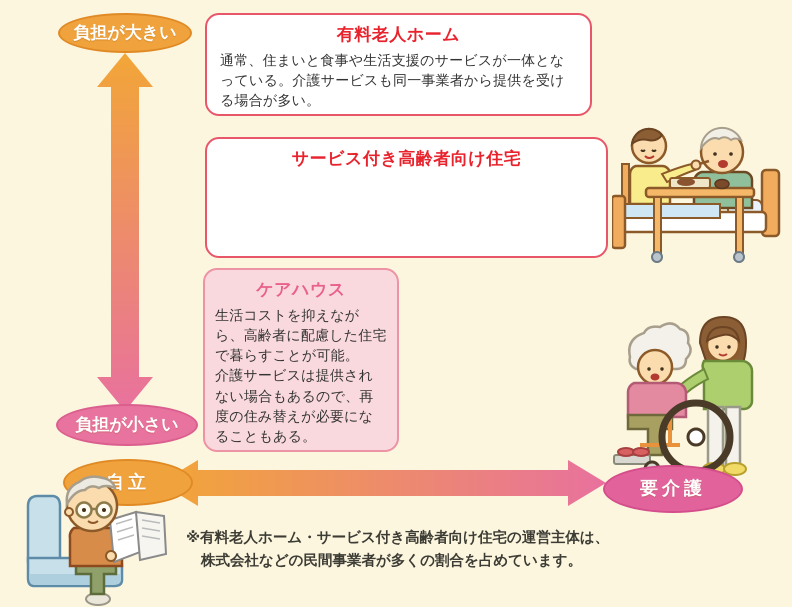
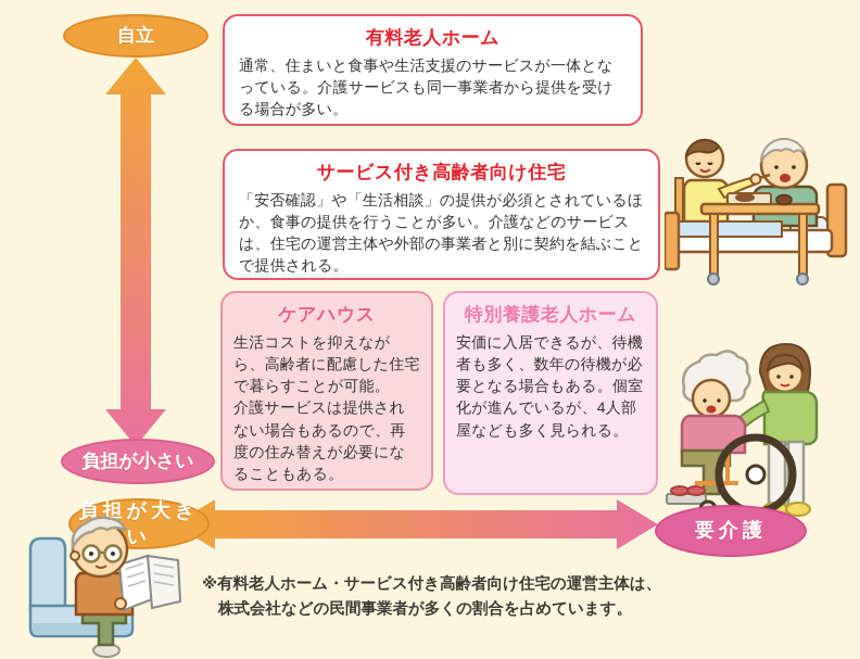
- 負担が大きい
+ 自立
  負担が小さい
- 自立
+ 負担が大きい
  要介護
  有料老人ホーム
  通常、住まいと食事や生活支援のサービスが一体となっている。介護サービスも同一事業者から提供を受ける場合が多い。
  サービス付き高齢者向け住宅
+ 「安否確認」や「生活相談」の提供が必須とされているほか、食事の提供を行うことが多い。介護などのサービスは、住宅の運営主体や外部の事業者と別に契約を結ぶことで提供される。
  ケアハウス
  生活コストを抑えながら、高齢者に配慮した住宅で暮らすことが可能。
  介護サービスは提供されない場合もあるので、再度の住み替えが必要になることもある。
+ 特別養護老人ホーム
+ 安価に入居できるが、待機者も多く、数年の待機が必要となる場合もある。個室化が進んでいるが、4人部屋なども多く見られる。
  ※有料老人ホーム・サービス付き高齢者向け住宅の運営主体は、
  株式会社などの民間事業者が多くの割合を占めています。
